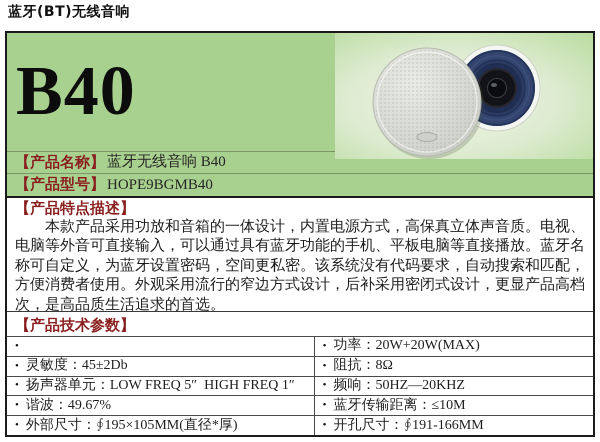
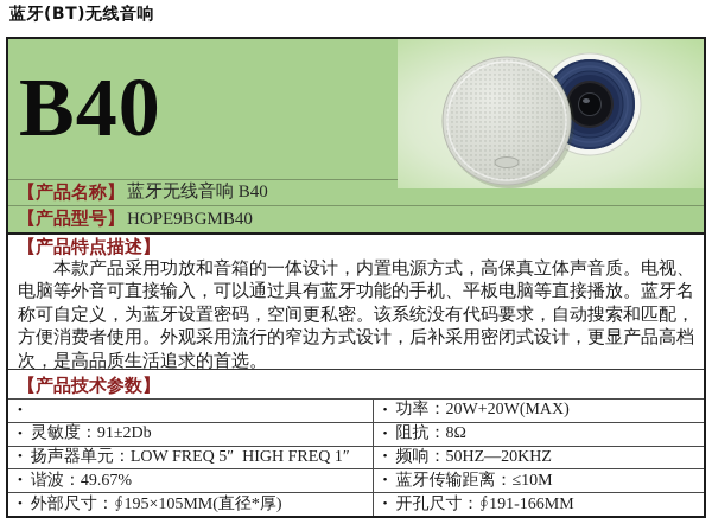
  蓝牙(BT)无线音响
  B40
  【产品名称】
  蓝牙无线音响 B40
  【产品型号】
  HOPE9BGMB40
  【产品特点描述】
  本款产品采用功放和音箱的一体设计，内置电源方式，高保真立体声音质。电视、电脑等外音可直接输入，可以通过具有蓝牙功能的手机、平板电脑等直接播放。蓝牙名称可自定义，为蓝牙设置密码，空间更私密。该系统没有代码要求，自动搜索和匹配，方便消费者使用。外观采用流行的窄边方式设计，后补采用密闭式设计，更显产品高档次，是高品质生活追求的首选。
  【产品技术参数】
  •
  •
  功率：20W+20W(MAX)
  •
- 灵敏度：45±2Db
+ 灵敏度：91±2Db
  •
  阻抗：8Ω
  •
  扬声器单元：LOW FREQ 5″ HIGH FREQ 1″
  •
  频响：50HZ—20KHZ
  •
  谐波：49.67%
  •
  蓝牙传输距离：≤10M
  •
  外部尺寸：∮195×105MM(直径*厚)
  •
  开孔尺寸：∮191-166MM
